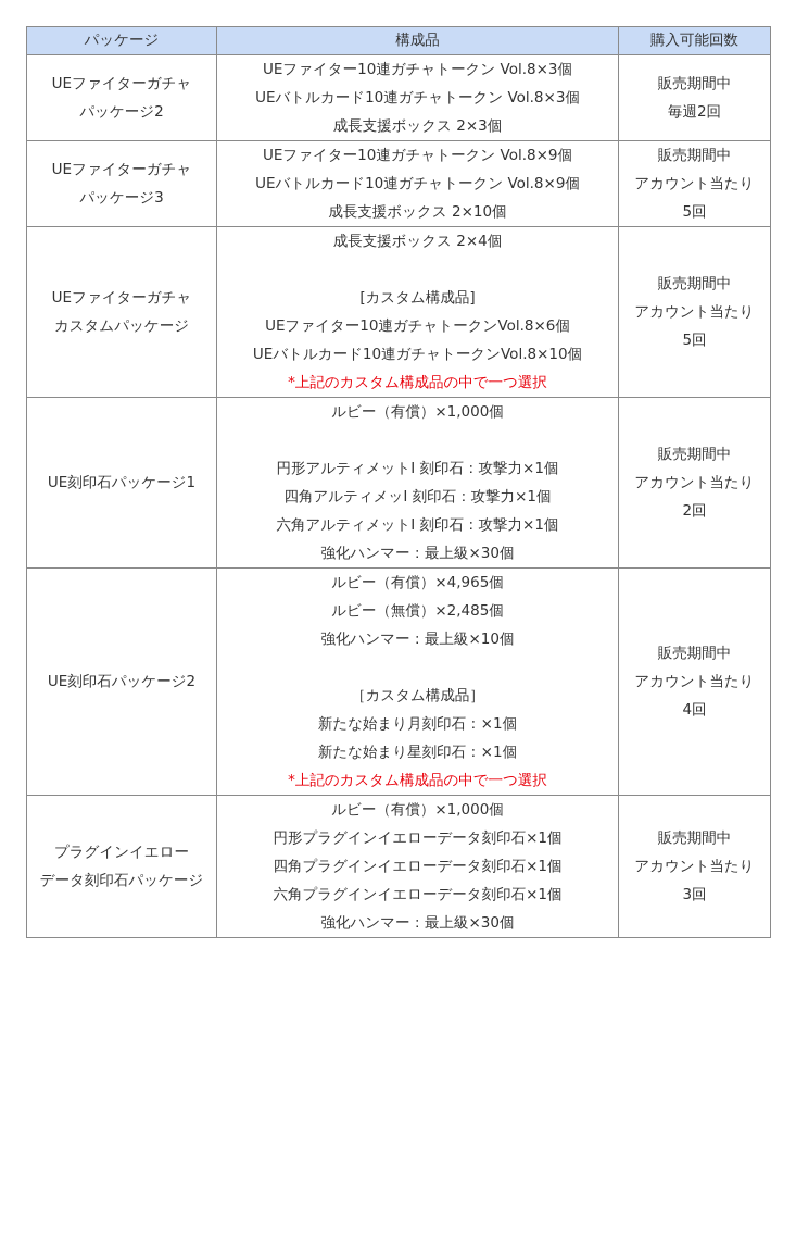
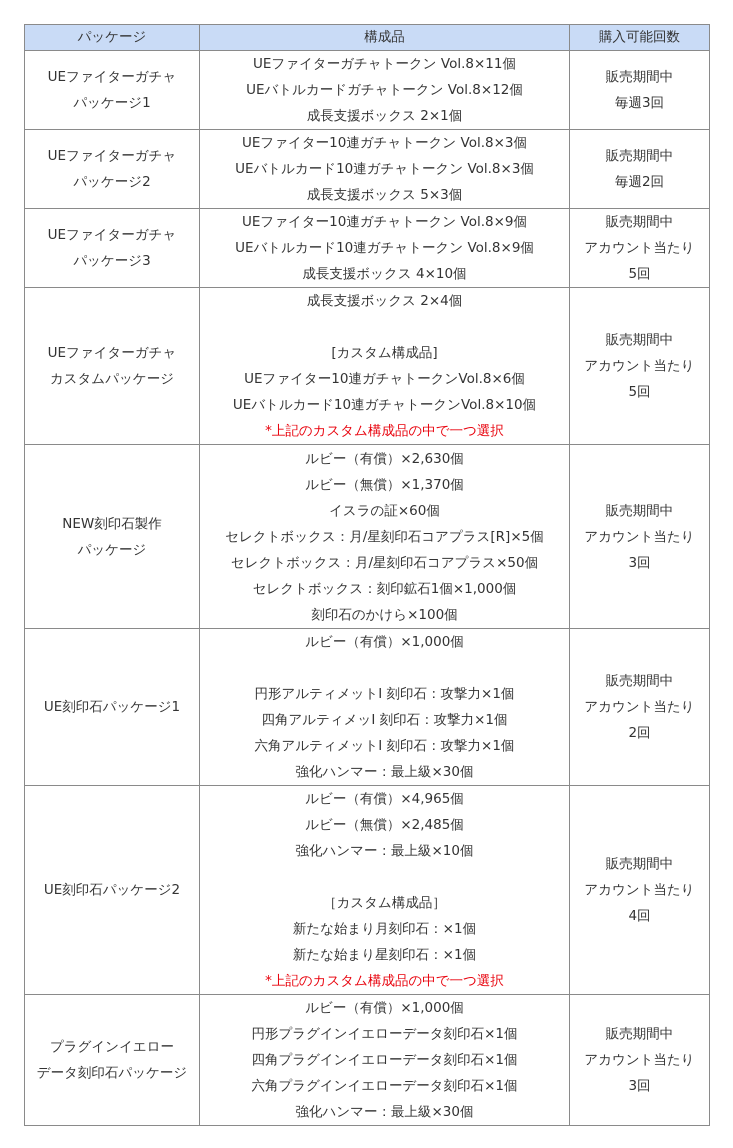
  パッケージ	構成品	購入可能回数
+ UEファイターガチャ パッケージ1	UEファイターガチャトークン Vol.8×11個 UEバトルカードガチャトークン Vol.8×12個 成長支援ボックス 2×1個	販売期間中 毎週3回
- UEファイターガチャ パッケージ2	UEファイター10連ガチャトークン Vol.8×3個 UEバトルカード10連ガチャトークン Vol.8×3個 成長支援ボックス 2×3個	販売期間中 毎週2回
+ UEファイターガチャ パッケージ2	UEファイター10連ガチャトークン Vol.8×3個 UEバトルカード10連ガチャトークン Vol.8×3個 成長支援ボックス 5×3個	販売期間中 毎週2回
- UEファイターガチャ パッケージ3	UEファイター10連ガチャトークン Vol.8×9個 UEバトルカード10連ガチャトークン Vol.8×9個 成長支援ボックス 2×10個	販売期間中 アカウント当たり 5回
+ UEファイターガチャ パッケージ3	UEファイター10連ガチャトークン Vol.8×9個 UEバトルカード10連ガチャトークン Vol.8×9個 成長支援ボックス 4×10個	販売期間中 アカウント当たり 5回
  UEファイターガチャ カスタムパッケージ	成長支援ボックス 2×4個 [カスタム構成品] UEファイター10連ガチャトークンVol.8×6個 UEバトルカード10連ガチャトークンVol.8×10個 *上記のカスタム構成品の中で一つ選択	販売期間中 アカウント当たり 5回
+ NEW刻印石製作 パッケージ	ルビー（有償）×2,630個 ルビー（無償）×1,370個 イスラの証×60個 セレクトボックス：月/星刻印石コアプラス[R]×5個 セレクトボックス：月/星刻印石コアプラス×50個 セレクトボックス：刻印鉱石1個×1,000個 刻印石のかけら×100個	販売期間中 アカウント当たり 3回
  UE刻印石パッケージ1	ルビー（有償）×1,000個 円形アルティメットI 刻印石：攻撃力×1個 四角アルティメッI 刻印石：攻撃力×1個 六角アルティメットI 刻印石：攻撃力×1個 強化ハンマー：最上級×30個	販売期間中 アカウント当たり 2回
  UE刻印石パッケージ2	ルビー（有償）×4,965個 ルビー（無償）×2,485個 強化ハンマー：最上級×10個 ［カスタム構成品］ 新たな始まり月刻印石：×1個 新たな始まり星刻印石：×1個 *上記のカスタム構成品の中で一つ選択	販売期間中 アカウント当たり 4回
  プラグインイエロー データ刻印石パッケージ	ルビー（有償）×1,000個 円形プラグインイエローデータ刻印石×1個 四角プラグインイエローデータ刻印石×1個 六角プラグインイエローデータ刻印石×1個 強化ハンマー：最上級×30個	販売期間中 アカウント当たり 3回
